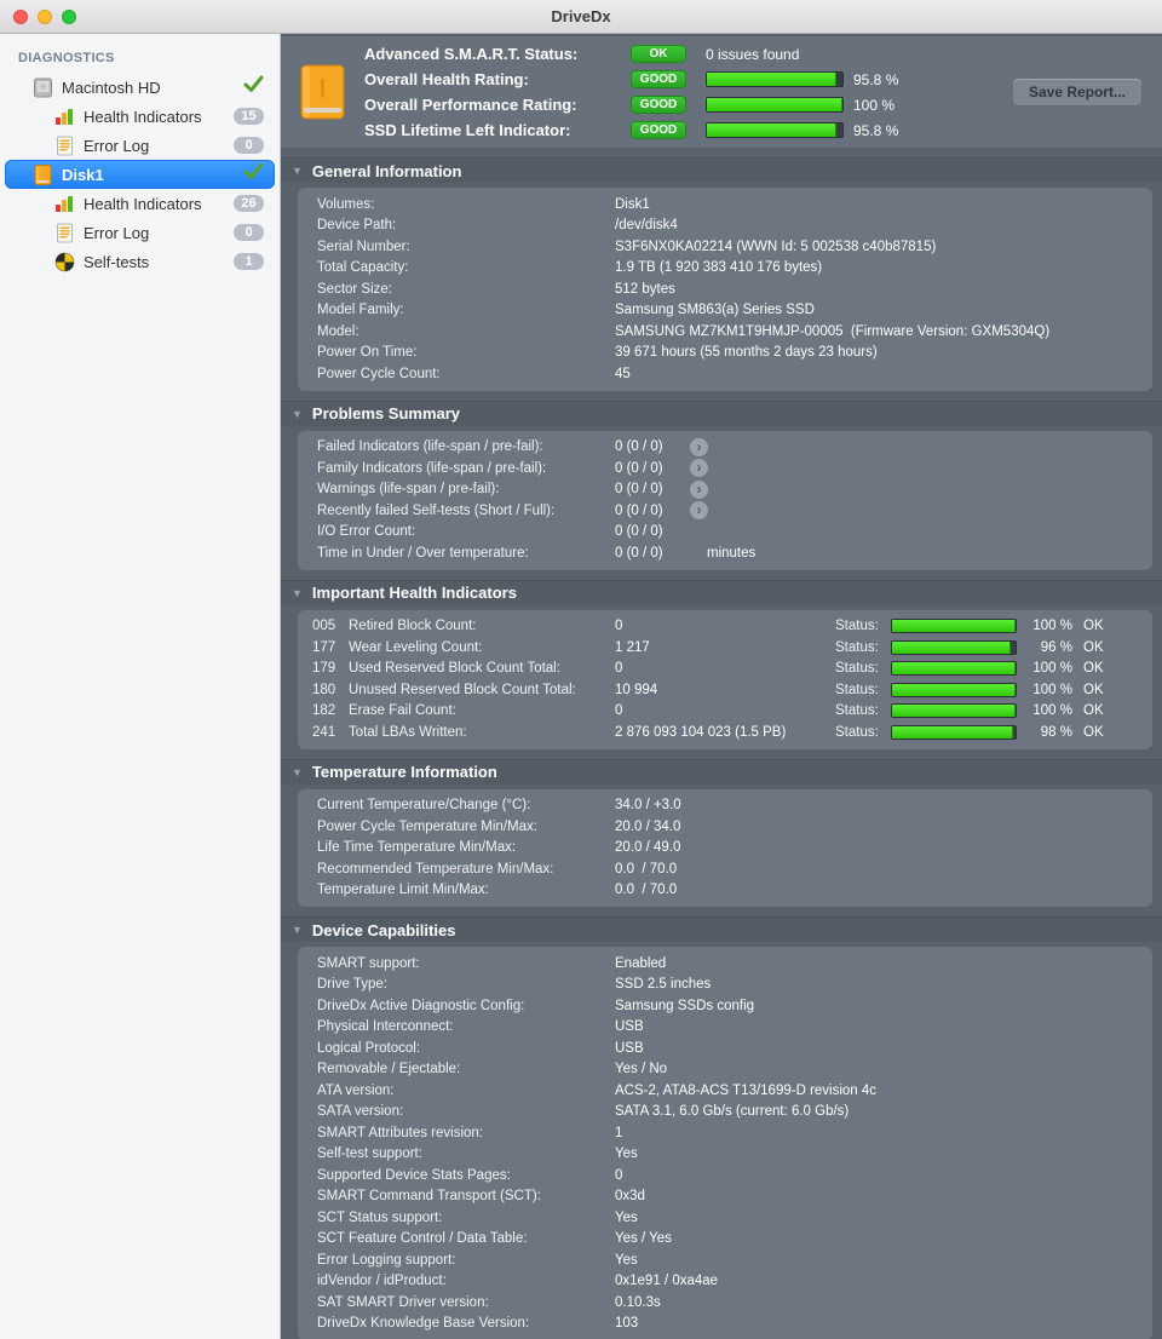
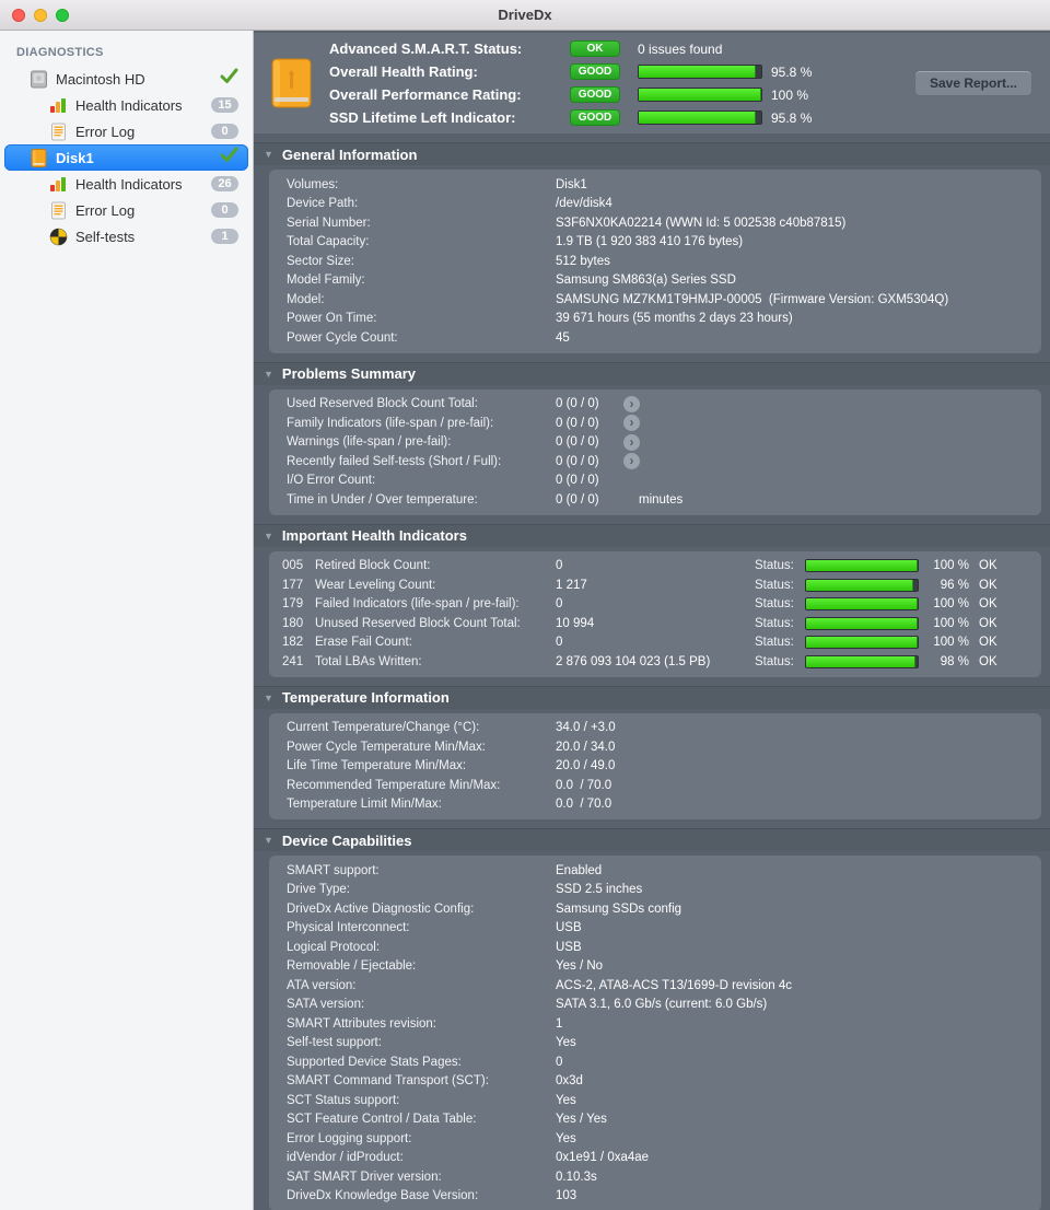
  DriveDx
  DIAGNOSTICS
  Macintosh HD
  Health Indicators
  15
  Error Log
  0
  Disk1
  Health Indicators
  26
  Error Log
  0
  Self-tests
  1
  Advanced S.M.A.R.T. Status:
  OK
  0 issues found
  Overall Health Rating:
  GOOD
  95.8 %
  Overall Performance Rating:
  GOOD
  100 %
  SSD Lifetime Left Indicator:
  GOOD
  95.8 %
  Save Report...
  ▼
  General Information
  Volumes:
  Disk1
  Device Path:
  /dev/disk4
  Serial Number:
  S3F6NX0KA02214 (WWN Id: 5 002538 c40b87815)
  Total Capacity:
  1.9 TB (1 920 383 410 176 bytes)
  Sector Size:
  512 bytes
  Model Family:
  Samsung SM863(a) Series SSD
  Model:
  SAMSUNG MZ7KM1T9HMJP-00005 (Firmware Version: GXM5304Q)
  Power On Time:
  39 671 hours (55 months 2 days 23 hours)
  Power Cycle Count:
  45
  ▼
  Problems Summary
- Failed Indicators (life-span / pre-fail):
+ Used Reserved Block Count Total:
  0 (0 / 0)
  ›
  Family Indicators (life-span / pre-fail):
  0 (0 / 0)
  ›
  Warnings (life-span / pre-fail):
  0 (0 / 0)
  ›
  Recently failed Self-tests (Short / Full):
  0 (0 / 0)
  ›
  I/O Error Count:
  0 (0 / 0)
  Time in Under / Over temperature:
  0 (0 / 0)
  minutes
  ▼
  Important Health Indicators
  005
  Retired Block Count:
  0
  Status:
  100 %
  OK
  177
  Wear Leveling Count:
  1 217
  Status:
  96 %
  OK
  179
- Used Reserved Block Count Total:
+ Failed Indicators (life-span / pre-fail):
  0
  Status:
  100 %
  OK
  180
  Unused Reserved Block Count Total:
  10 994
  Status:
  100 %
  OK
  182
  Erase Fail Count:
  0
  Status:
  100 %
  OK
  241
  Total LBAs Written:
  2 876 093 104 023 (1.5 PB)
  Status:
  98 %
  OK
  ▼
  Temperature Information
  Current Temperature/Change (°C):
  34.0 / +3.0
  Power Cycle Temperature Min/Max:
  20.0 / 34.0
  Life Time Temperature Min/Max:
  20.0 / 49.0
  Recommended Temperature Min/Max:
  0.0 / 70.0
  Temperature Limit Min/Max:
  0.0 / 70.0
  ▼
  Device Capabilities
  SMART support:
  Enabled
  Drive Type:
  SSD 2.5 inches
  DriveDx Active Diagnostic Config:
  Samsung SSDs config
  Physical Interconnect:
  USB
  Logical Protocol:
  USB
  Removable / Ejectable:
  Yes / No
  ATA version:
  ACS-2, ATA8-ACS T13/1699-D revision 4c
  SATA version:
  SATA 3.1, 6.0 Gb/s (current: 6.0 Gb/s)
  SMART Attributes revision:
  1
  Self-test support:
  Yes
  Supported Device Stats Pages:
  0
  SMART Command Transport (SCT):
  0x3d
  SCT Status support:
  Yes
  SCT Feature Control / Data Table:
  Yes / Yes
  Error Logging support:
  Yes
  idVendor / idProduct:
  0x1e91 / 0xa4ae
  SAT SMART Driver version:
  0.10.3s
  DriveDx Knowledge Base Version:
  103
